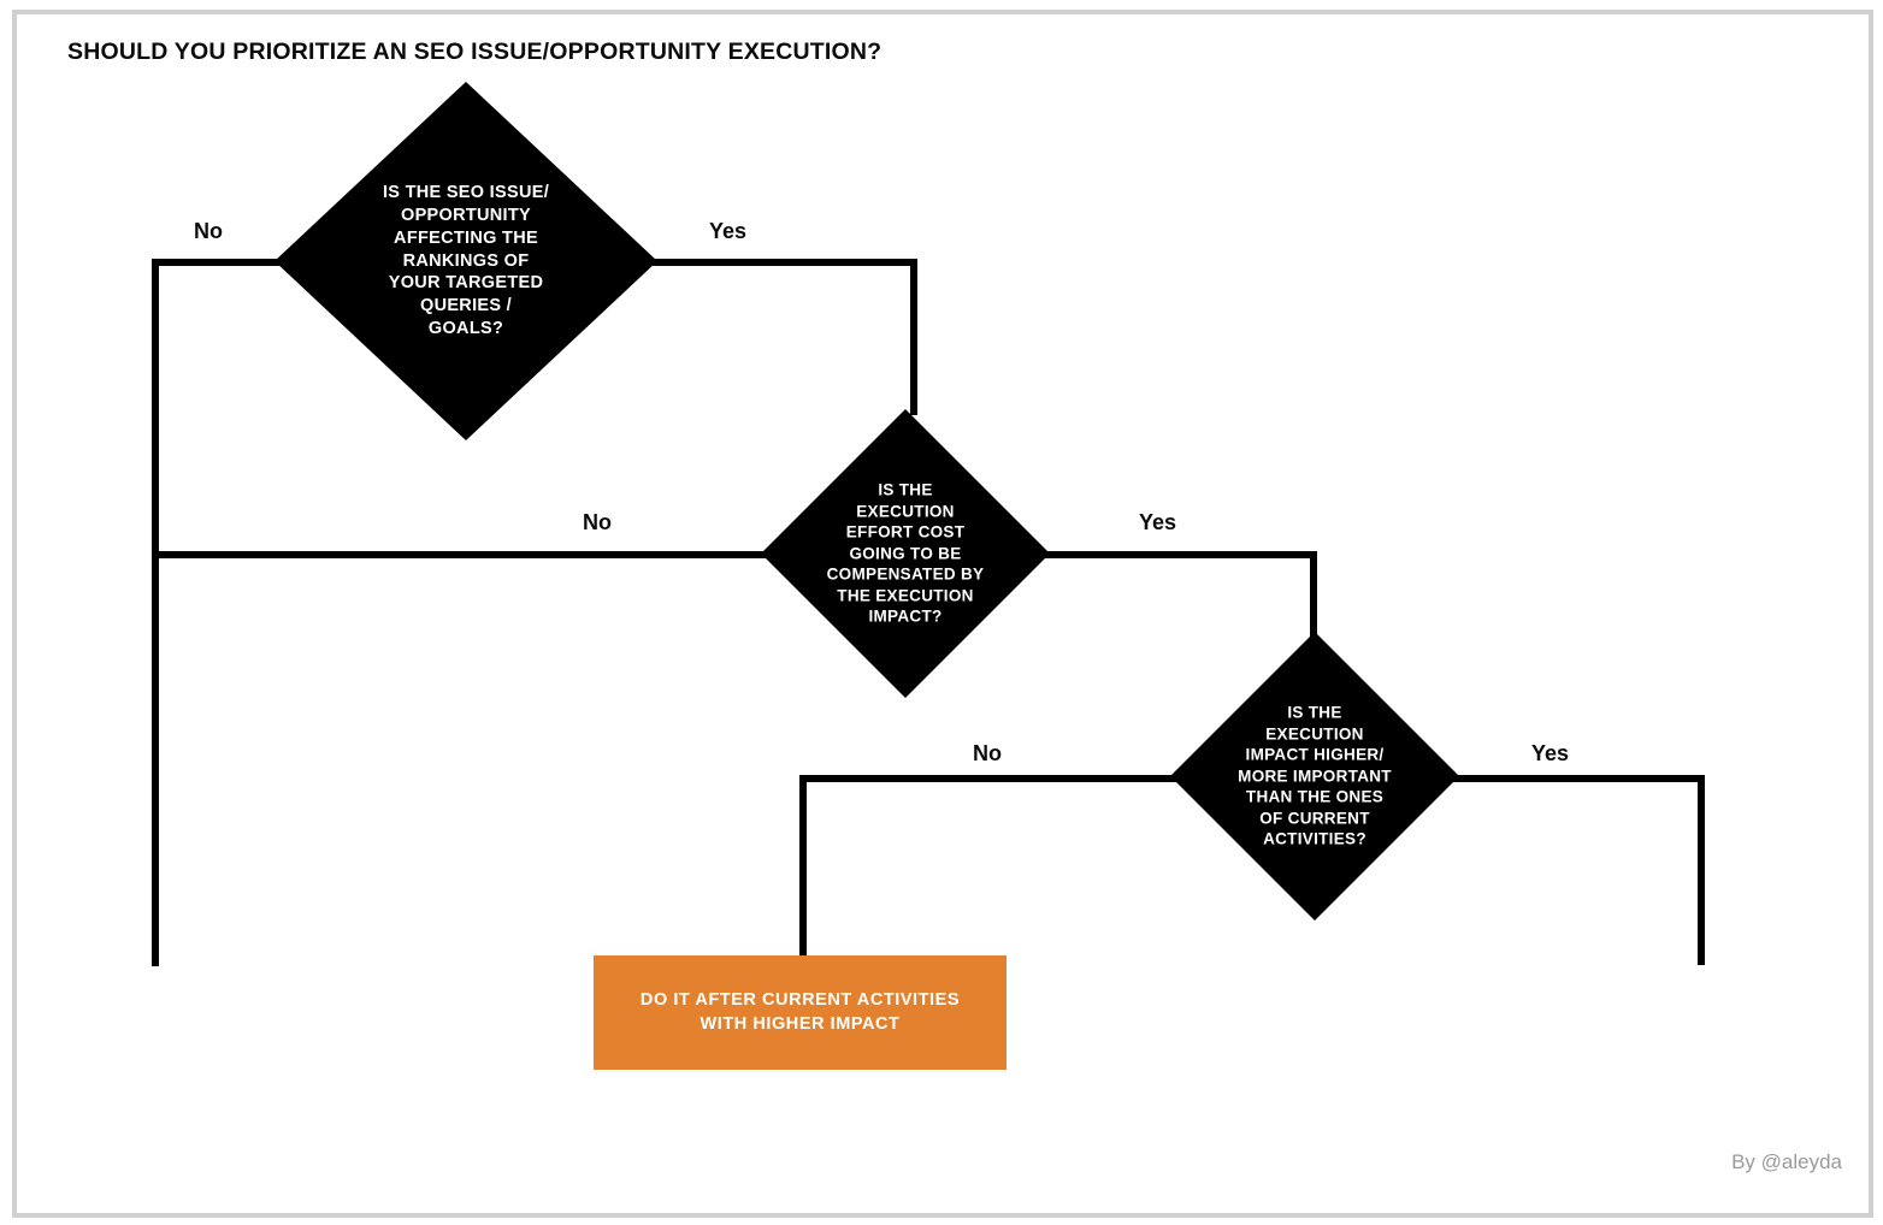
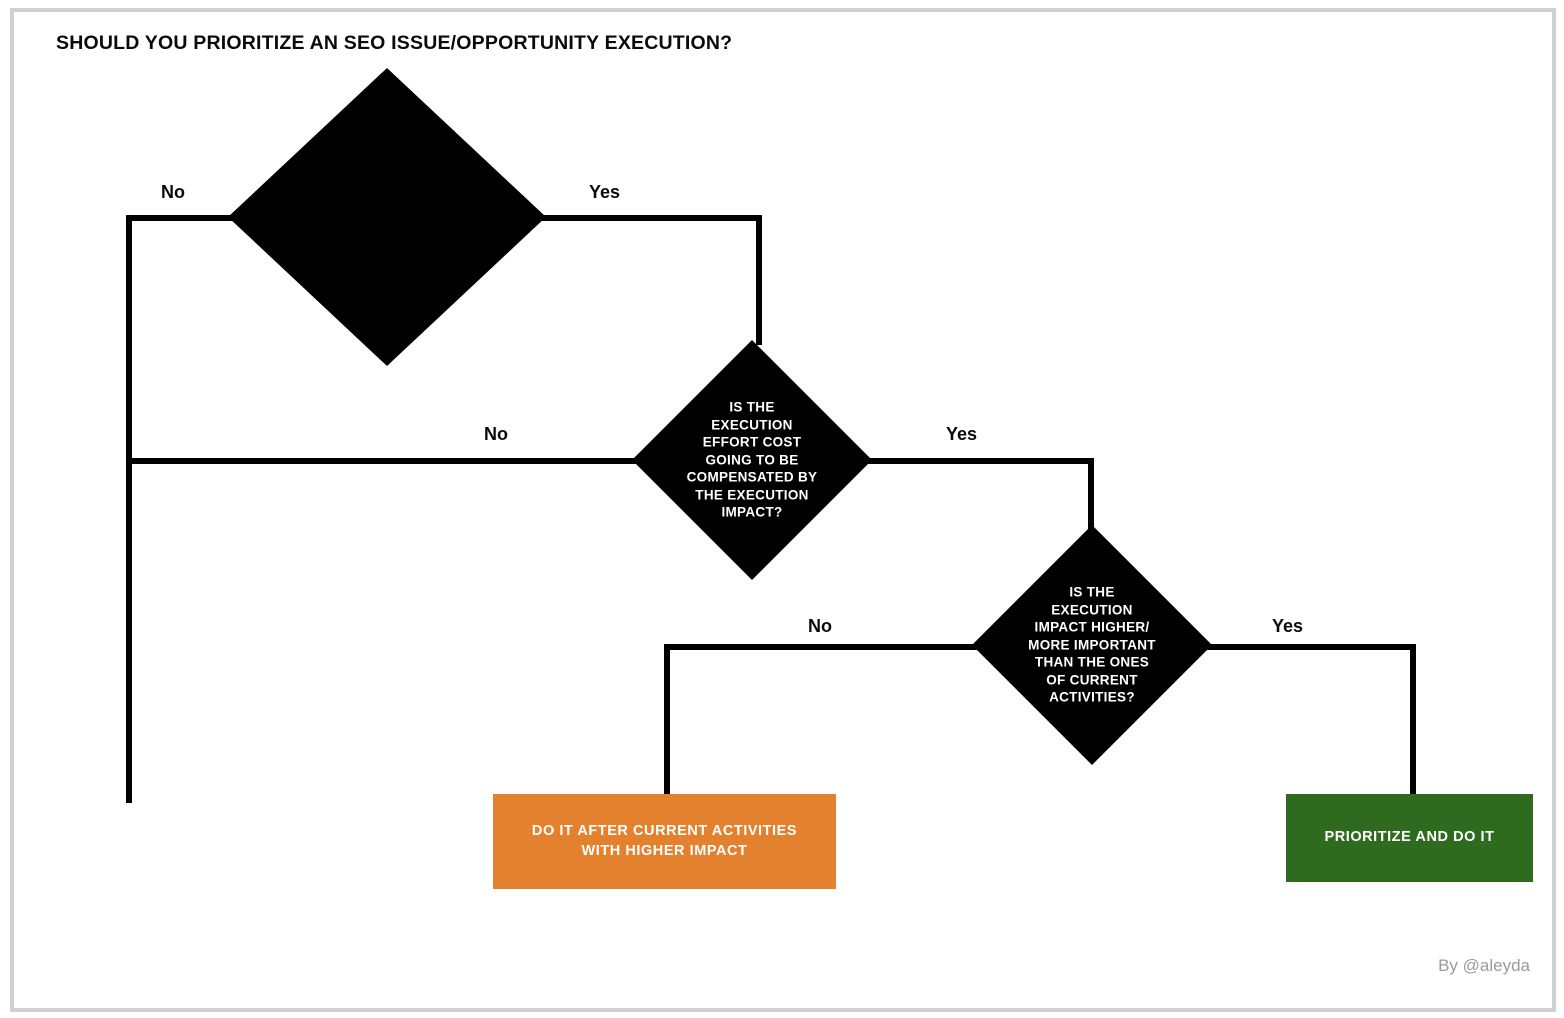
  SHOULD YOU PRIORITIZE AN SEO ISSUE/OPPORTUNITY EXECUTION?
- IS THE SEO ISSUE/
- OPPORTUNITY
- AFFECTING THE
- RANKINGS OF
- YOUR TARGETED
- QUERIES /
- GOALS?
  IS THE
  EXECUTION
  EFFORT COST
  GOING TO BE
  COMPENSATED BY
  THE EXECUTION
  IMPACT?
  IS THE
  EXECUTION
  IMPACT HIGHER/
  MORE IMPORTANT
  THAN THE ONES
  OF CURRENT
  ACTIVITIES?
  No
  Yes
  No
  Yes
  No
  Yes
  DO IT AFTER CURRENT ACTIVITIES
  WITH HIGHER IMPACT
+ PRIORITIZE AND DO IT
  By @aleyda
